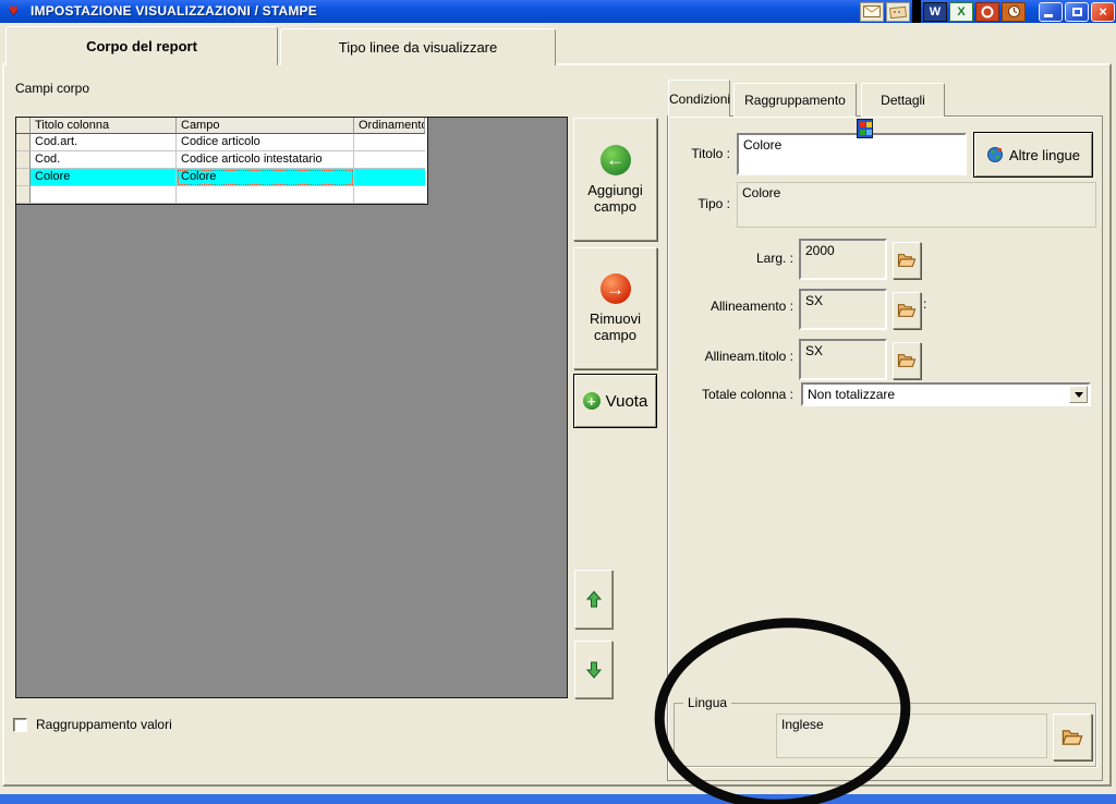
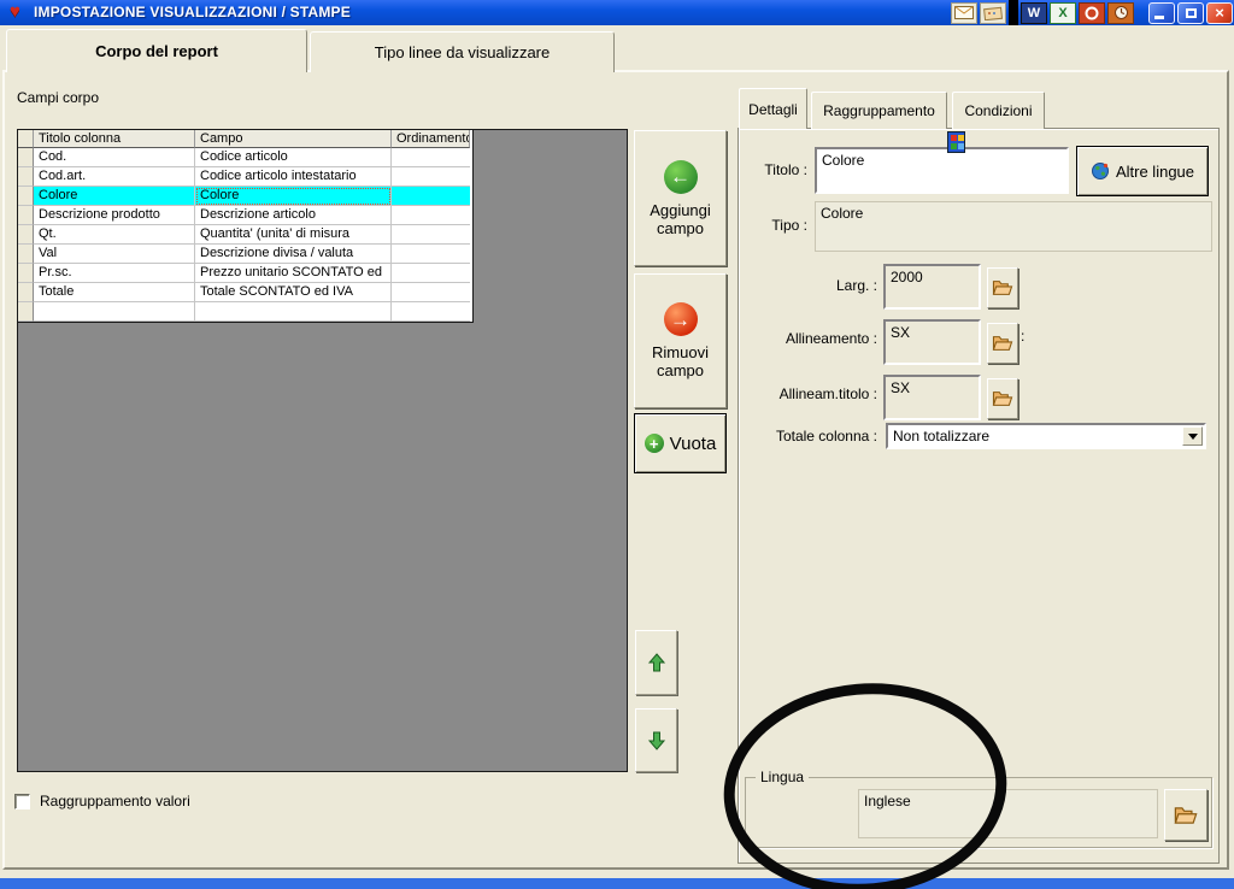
  ♥
  IMPOSTAZIONE VISUALIZZAZIONI / STAMPE
  W
  X
  ×
  Corpo del report
  Tipo linee da visualizzare
  Campi corpo
  Titolo colonna
  Campo
  Ordinamento
- Cod.art.
+ Cod.
  Codice articolo
- Cod.
+ Cod.art.
  Codice articolo intestatario
  Colore
  Colore
+ Descrizione prodotto
+ Descrizione articolo
+ Qt.
+ Quantita' (unita' di misura
+ Val
+ Descrizione divisa / valuta
+ Pr.sc.
+ Prezzo unitario SCONTATO ed
+ Totale
+ Totale SCONTATO ed IVA
  Raggruppamento valori
  ←
  Aggiungi
  campo
  →
  Rimuovi
  campo
  +
  Vuota
- Condizioni
+ Dettagli
  Raggruppamento
- Dettagli
+ Condizioni
  Titolo :
  Colore
  Altre lingue
  Tipo :
  Colore
  Larg. :
  2000
  Allineamento :
  SX
  :
  Allineam.titolo :
  SX
  Totale colonna :
  Non totalizzare
  Lingua
  Inglese
